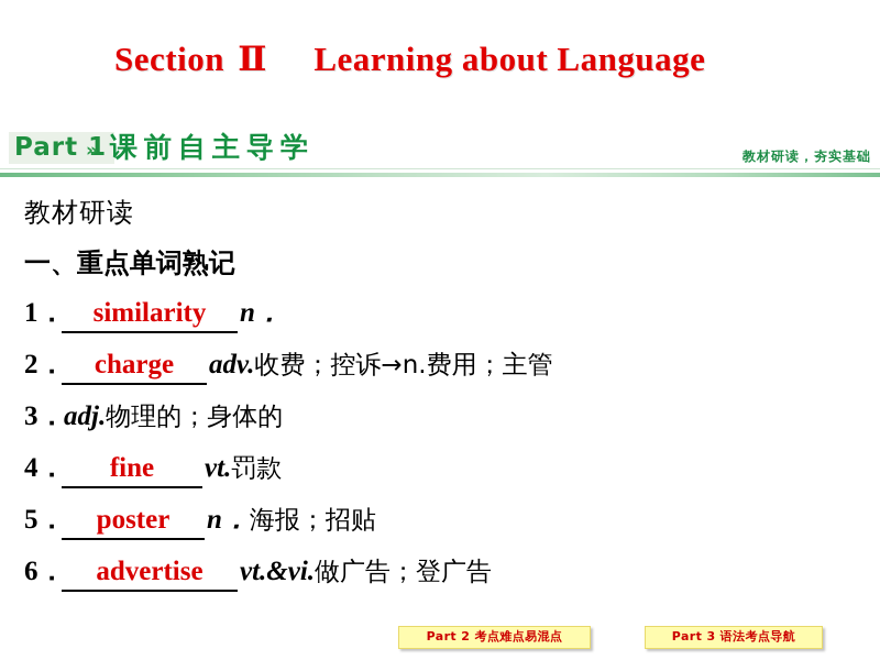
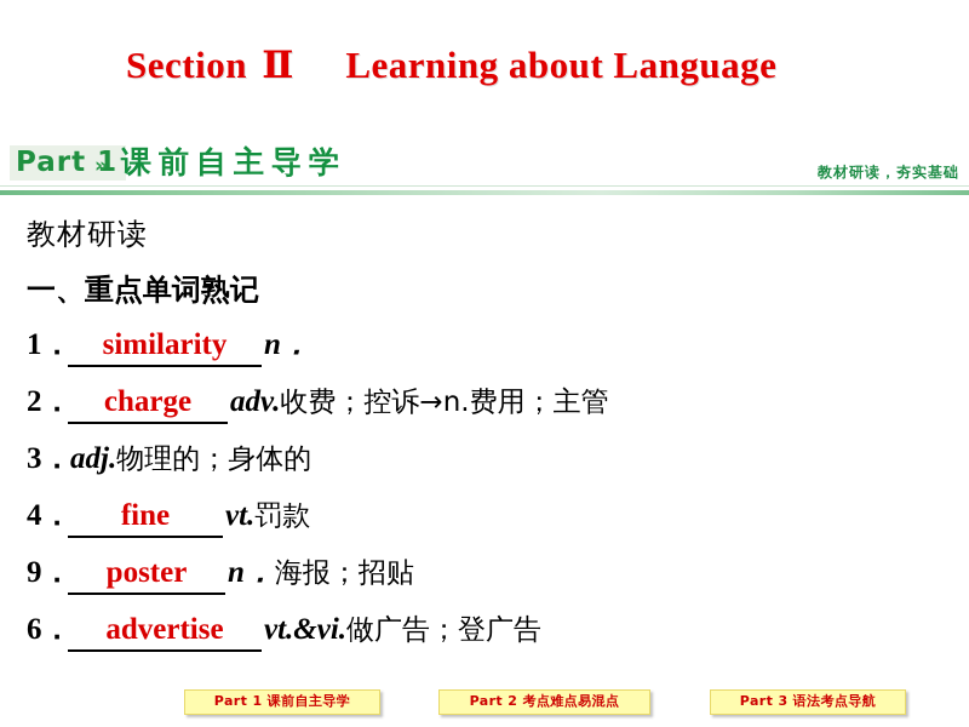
  Section Ⅱ Learning about Language
  Part 1
  »
  课前自主导学
  教材研读，夯实基础
  教材研读
  一、重点单词熟记
  1．
  similarity
  n．
  2．
  charge
  adv.
  收费；控诉→n.费用；主管
  3．
  adj.
  物理的；身体的
  4．
  fine
  vt.
  罚款
- 5．
+ 9．
  poster
  n．
  海报；招贴
  6．
  advertise
  vt.&vi.
  做广告；登广告
+ Part 1 课前自主导学
  Part 2 考点难点易混点
  Part 3 语法考点导航
